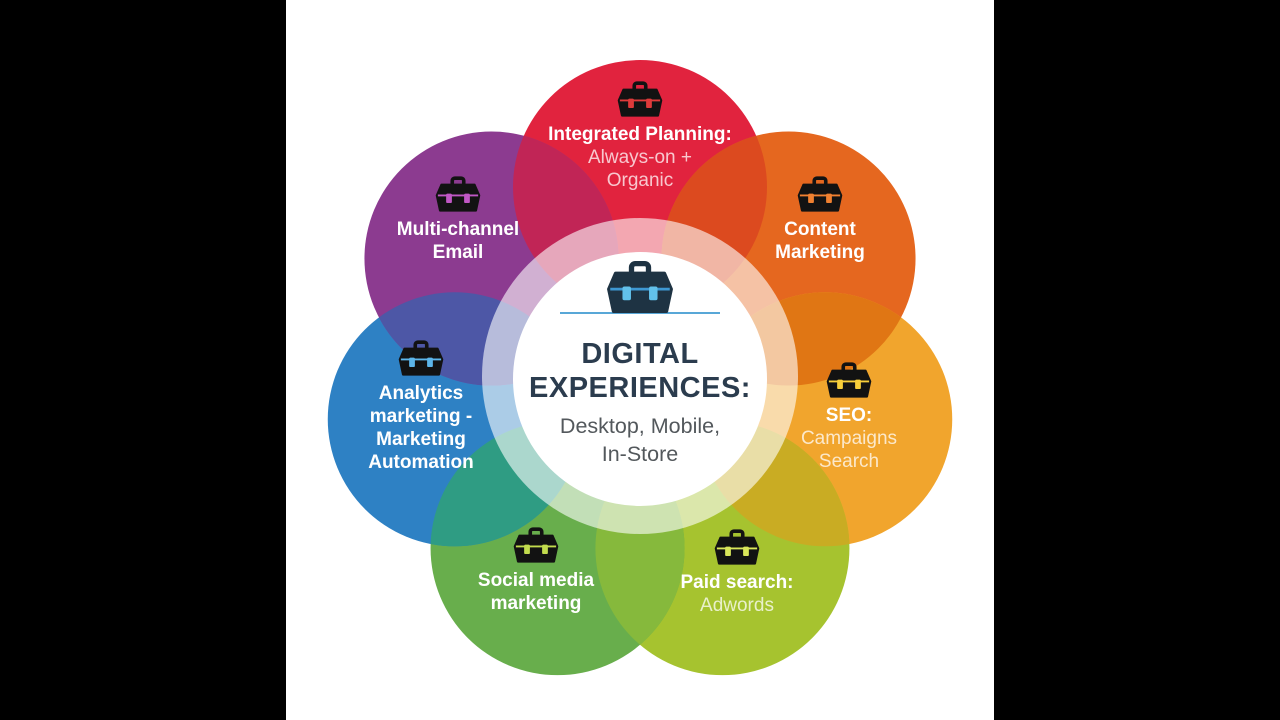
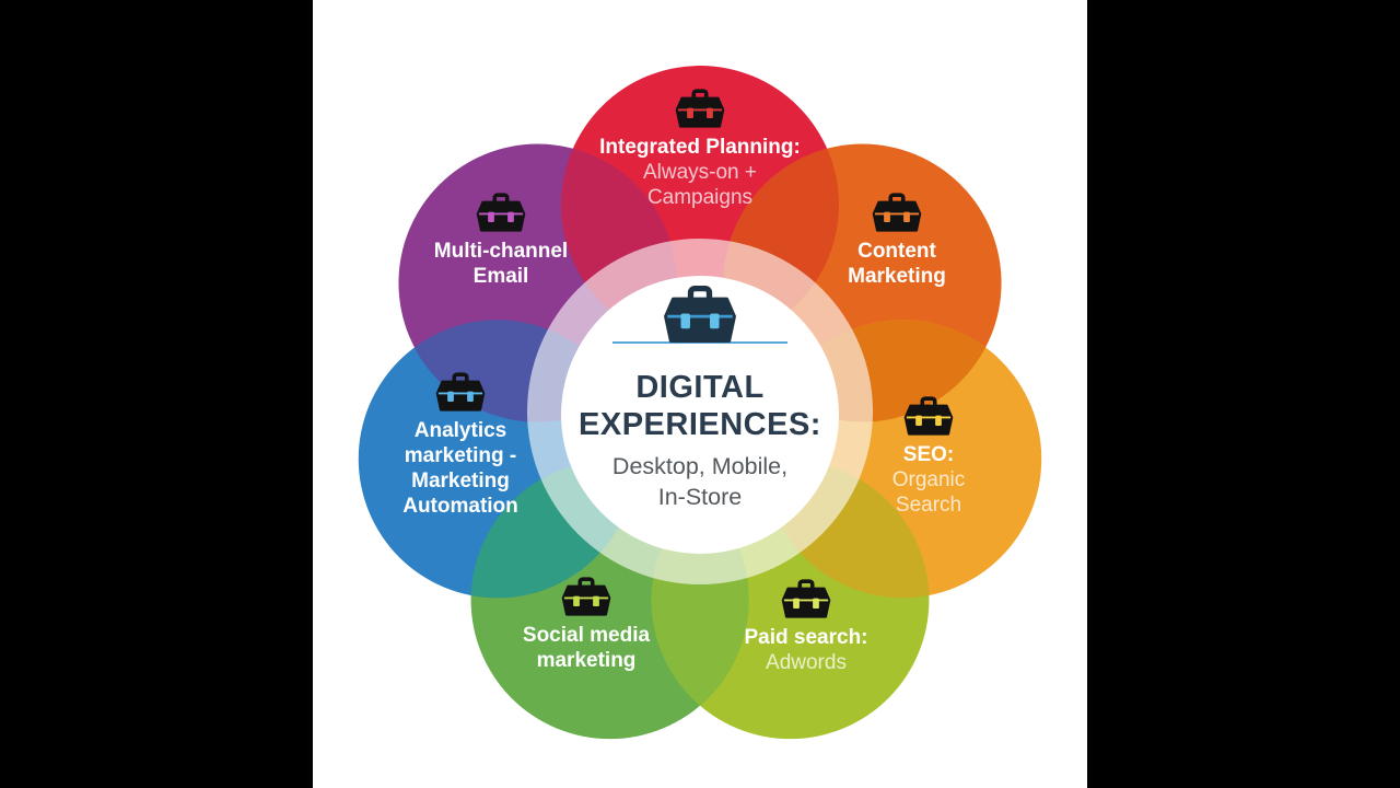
  DIGITAL
  EXPERIENCES:
  Desktop, Mobile,
  In-Store
  Integrated Planning:
  Always-on +
- Organic
+ Campaigns
  Content
  Marketing
  SEO:
- Campaigns
+ Organic
  Search
  Paid search:
  Adwords
  Social media
  marketing
  Analytics
  marketing -
  Marketing
  Automation
  Multi-channel
  Email
